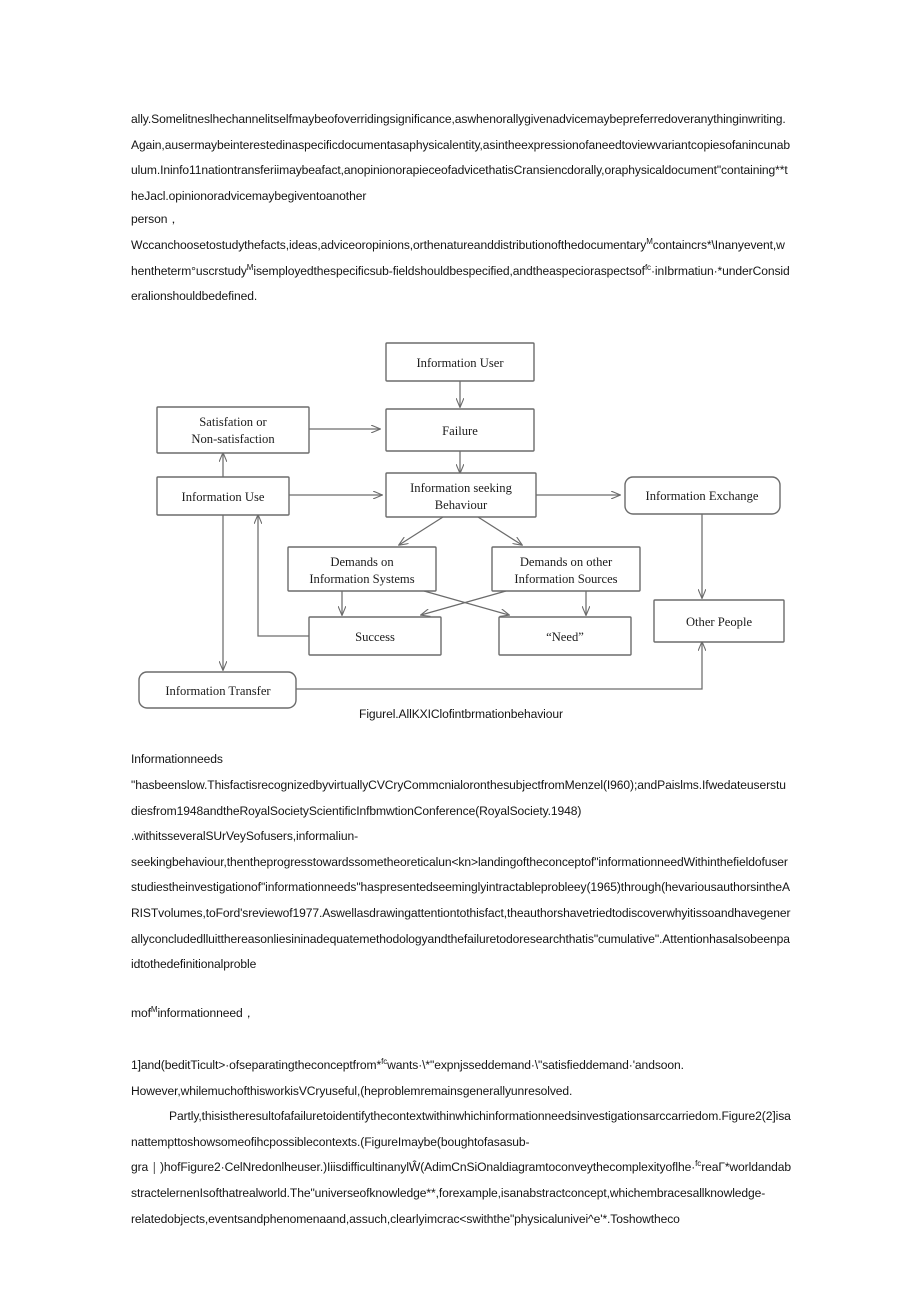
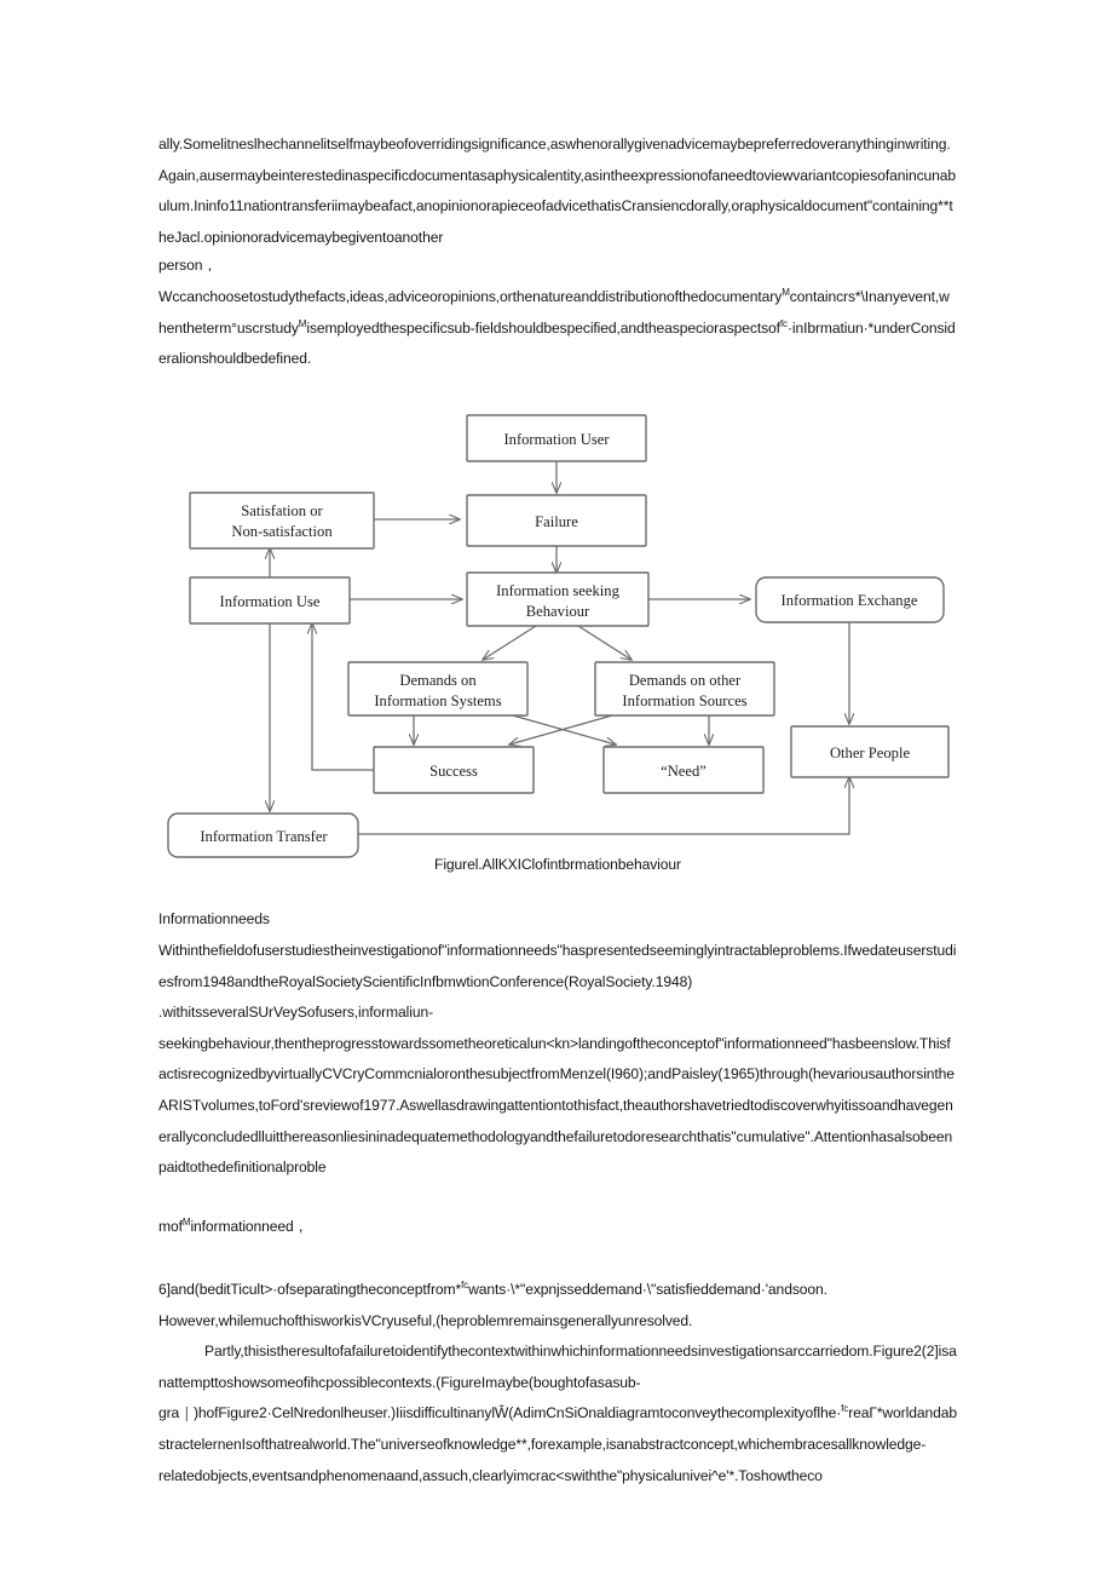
  ally.Somelitneslhechannelitselfmaybeofoverridingsignificance,aswhenorallygivenadvicemaybepreferredoveranythinginwriting.Again,ausermaybeinterestedinaspecificdocumentasaphysicalentity,asintheexpressionofaneedtoviewvariantcopiesofanincunabulum.Ininfo11nationtransferiimaybeafact,anopinionorapieceofadvicethatisCransiencdorally,oraphysicaldocument"containing**theJacl.opinionoradvicemaybegiventoanother
  person，
  Wccanchoosetostudythefacts,ideas,adviceoropinions,orthenatureanddistributionofthedocumentaryMcontaincrs*\Inanyevent,whentheterm°uscrstudyMisemployedthespecificsub-fieldshouldbespecified,andtheaspecioraspectsoffc·inIbrmatiun·*underConsideralionshouldbedefined.
  Information User
  Failure
  Satisfation or
  Non-satisfaction
  Information Use
  Information seeking
  Behaviour
  Information Exchange
  Demands on
  Information Systems
  Demands on other
  Information Sources
  Success
  “Need”
  Other People
  Information Transfer
  Figurel.AllKXIClofintbrmationbehaviour
  Informationneeds
- "hasbeenslow.ThisfactisrecognizedbyvirtuallyCVCryCommcnialoronthesubjectfromMenzel(I960);andPaislms.Ifwedateuserstudiesfrom1948andtheRoyalSocietyScientificInfbmwtionConference(RoyalSociety.1948)
+ Withinthefieldofuserstudiestheinvestigationof"informationneeds"haspresentedseeminglyintractableproblems.Ifwedateuserstudiesfrom1948andtheRoyalSocietyScientificInfbmwtionConference(RoyalSociety.1948)
  .withitsseveralSUrVeySofusers,informaliun-
- seekingbehaviour,thentheprogresstowardssometheoreticalun<kn>landingoftheconceptof"informationneedWithinthefieldofuserstudiestheinvestigationof"informationneeds"haspresentedseeminglyintractableprobleey(1965)through(hevariousauthorsintheARISTvolumes,toFord'sreviewof1977.Aswellasdrawingattentiontothisfact,theauthorshavetriedtodiscoverwhyitissoandhavegenerallyconcludedlluitthereasonliesininadequatemethodologyandthefailuretodoresearchthatis"cumulative".Attentionhasalsobeenpaidtothedefinitionalproble
+ seekingbehaviour,thentheprogresstowardssometheoreticalun<kn>landingoftheconceptof"informationneed"hasbeenslow.ThisfactisrecognizedbyvirtuallyCVCryCommcnialoronthesubjectfromMenzel(I960);andPaisley(1965)through(hevariousauthorsintheARISTvolumes,toFord'sreviewof1977.Aswellasdrawingattentiontothisfact,theauthorshavetriedtodiscoverwhyitissoandhavegenerallyconcludedlluitthereasonliesininadequatemethodologyandthefailuretodoresearchthatis"cumulative".Attentionhasalsobeenpaidtothedefinitionalproble
  mofMinformationneed，
- 1]and(beditTicult>·ofseparatingtheconceptfrom*fcwants·\*"expnjsseddemand·\"satisfieddemand·'andsoon.
+ 6]and(beditTicult>·ofseparatingtheconceptfrom*fcwants·\*"expnjsseddemand·\"satisfieddemand·'andsoon.
  However,whilemuchofthisworkisVCryuseful,(heproblemremainsgenerallyunresolved.
  Partly,thisistheresultofafailuretoidentifythecontextwithinwhichinformationneedsinvestigationsarccarriedom.Figure2(2]isanattempttoshowsomeofihcpossiblecontexts.(FigureImaybe(boughtofasasub-
  gra｜)hofFigure2·CelNredonlheuser.)IiisdifficultinanylŴ(AdimCnSiOnaldiagramtoconveythecomplexityoflhe·fcreaГ*worldandabstractelernenIsofthatrealworld.The"universeofknowledge**,forexample,isanabstractconcept,whichembracesallknowledge-
  relatedobjects,eventsandphenomenaand,assuch,clearlyimcrac<swiththe"physicalunivei^e'*.Toshowtheco
